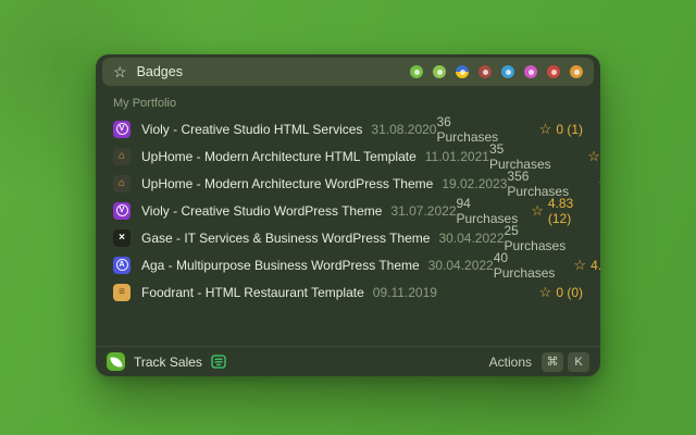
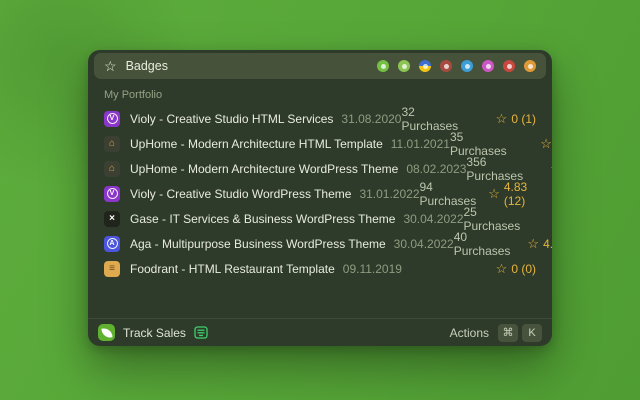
  ☆
  Badges
  My Portfolio
  Violy - Creative Studio HTML Services
  31.08.2020
- 36 Purchases
+ 32 Purchases
  ☆
  0 (1)
  ⌂
  UpHome - Modern Architecture HTML Template
  11.01.2021
  35 Purchases
  ☆
  ⌂
  UpHome - Modern Architecture WordPress Theme
- 19.02.2023
+ 08.02.2023
  356 Purchases
  Violy - Creative Studio WordPress Theme
- 31.07.2022
+ 31.01.2022
  94 Purchases
  ☆
  4.83 (12)
  ×
  Gase - IT Services & Business WordPress Theme
  30.04.2022
  25 Purchases
  Aga - Multipurpose Business WordPress Theme
  30.04.2022
  40 Purchases
  ☆
  ≡
  Foodrant - HTML Restaurant Template
  09.11.2019
  ☆
  0 (0)
  Track Sales
  Actions
  ⌘
  K
